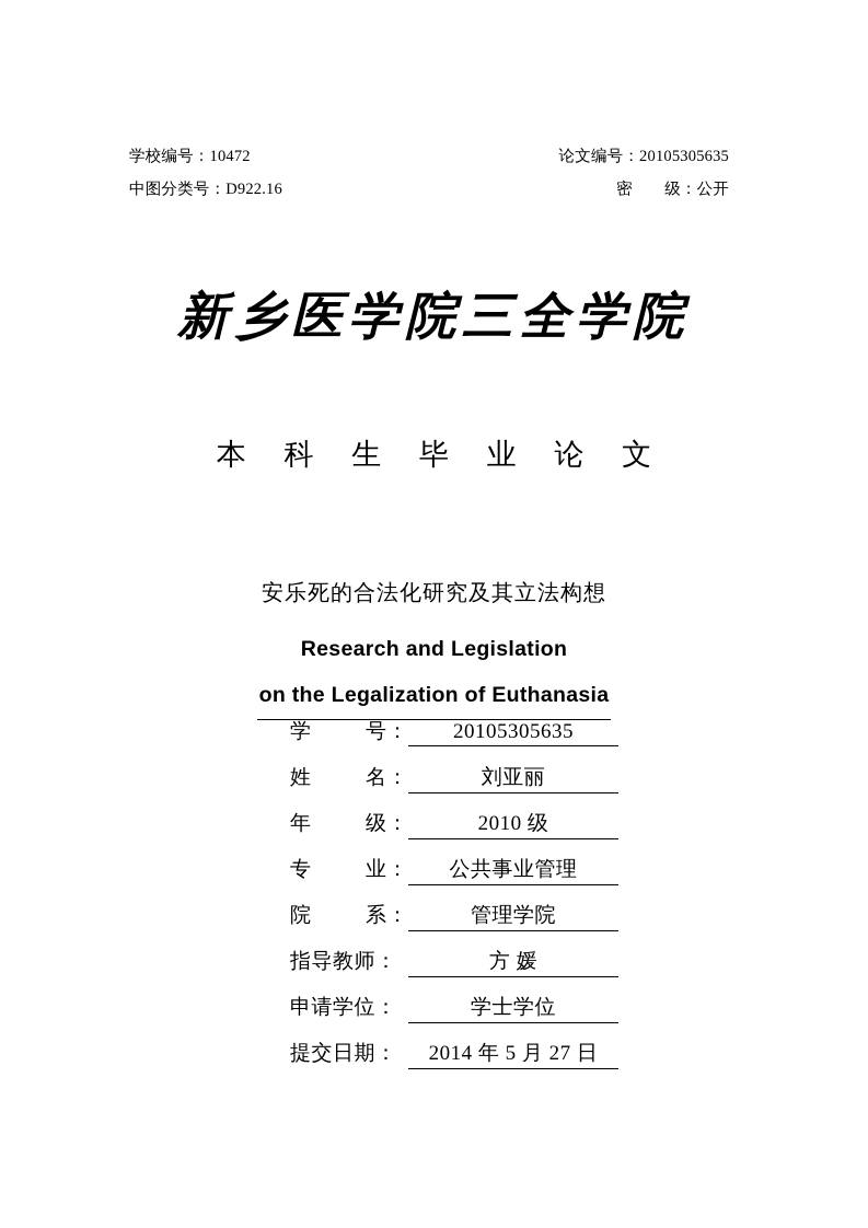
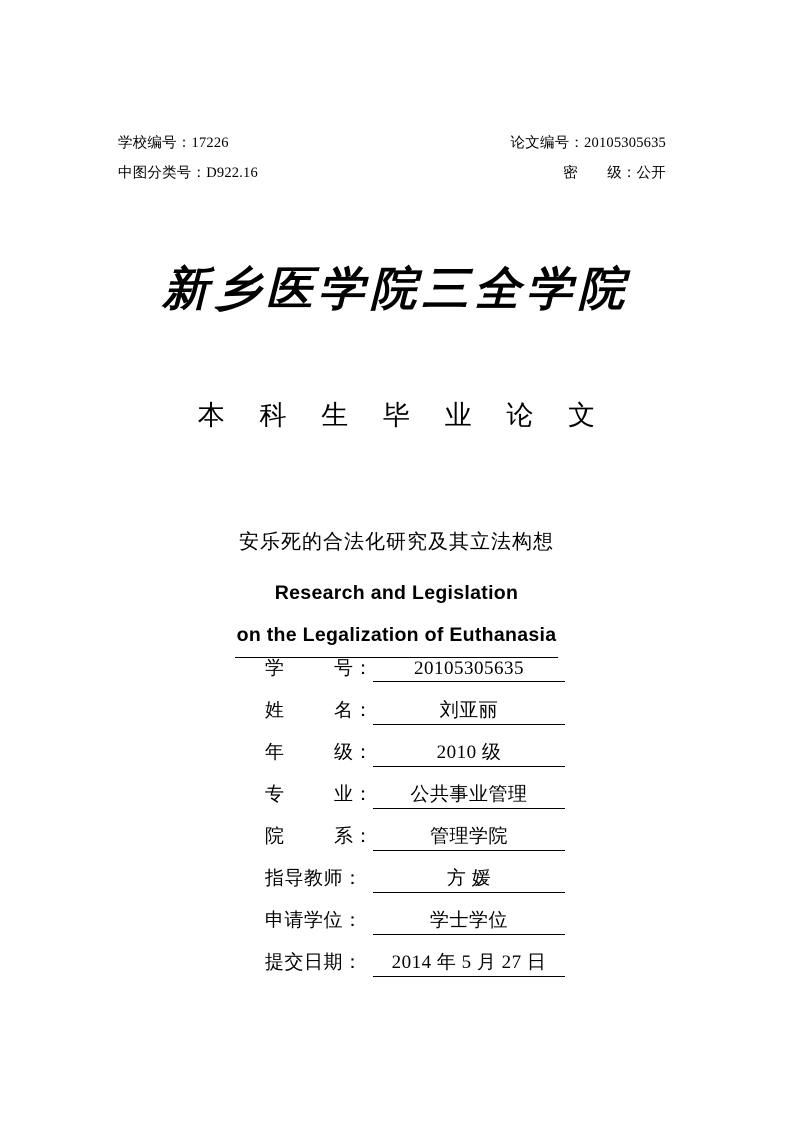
- 学校编号：10472
+ 学校编号：17226
  论文编号：20105305635
  中图分类号：D922.16
  密 级：公开
  新乡医学院三全学院
  本 科 生 毕 业 论 文
  安乐死的合法化研究及其立法构想
  Research and Legislation
  on the Legalization of Euthanasia
  学
  号：
  20105305635
  姓
  名：
  刘亚丽
  年
  级：
  2010 级
  专
  业：
  公共事业管理
  院
  系：
  管理学院
  指导教师：
  方 媛
  申请学位：
  学士学位
  提交日期：
  2014 年 5 月 27 日
